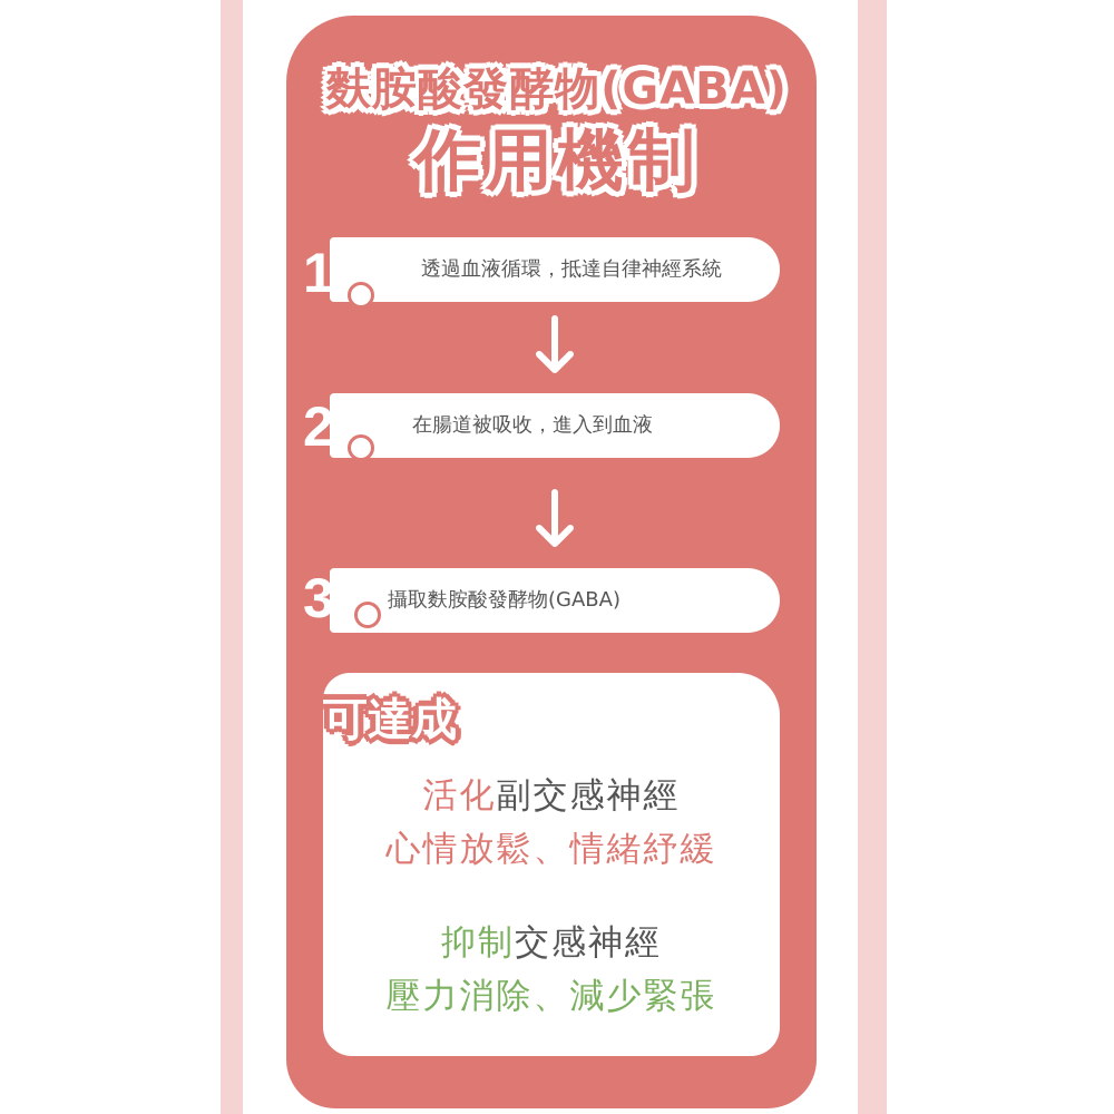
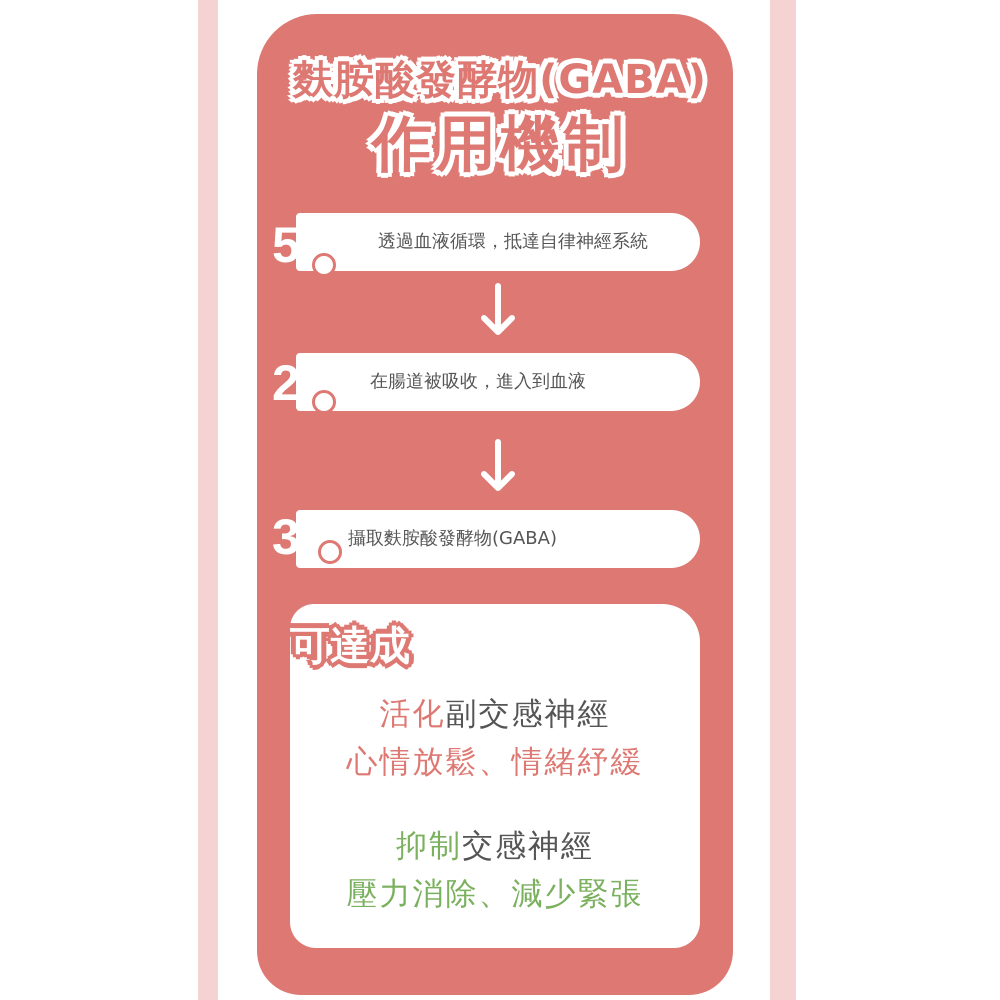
  麩胺酸發酵物(GABA)
  作用機制
  透過血液循環，抵達自律神經系統
- 1
+ 5
  在腸道被吸收，進入到血液
  2
  攝取麩胺酸發酵物(GABA)
  3
  可達成
  活化副交感神經
  心情放鬆、情緒紓緩
  抑制交感神經
  壓力消除、減少緊張
